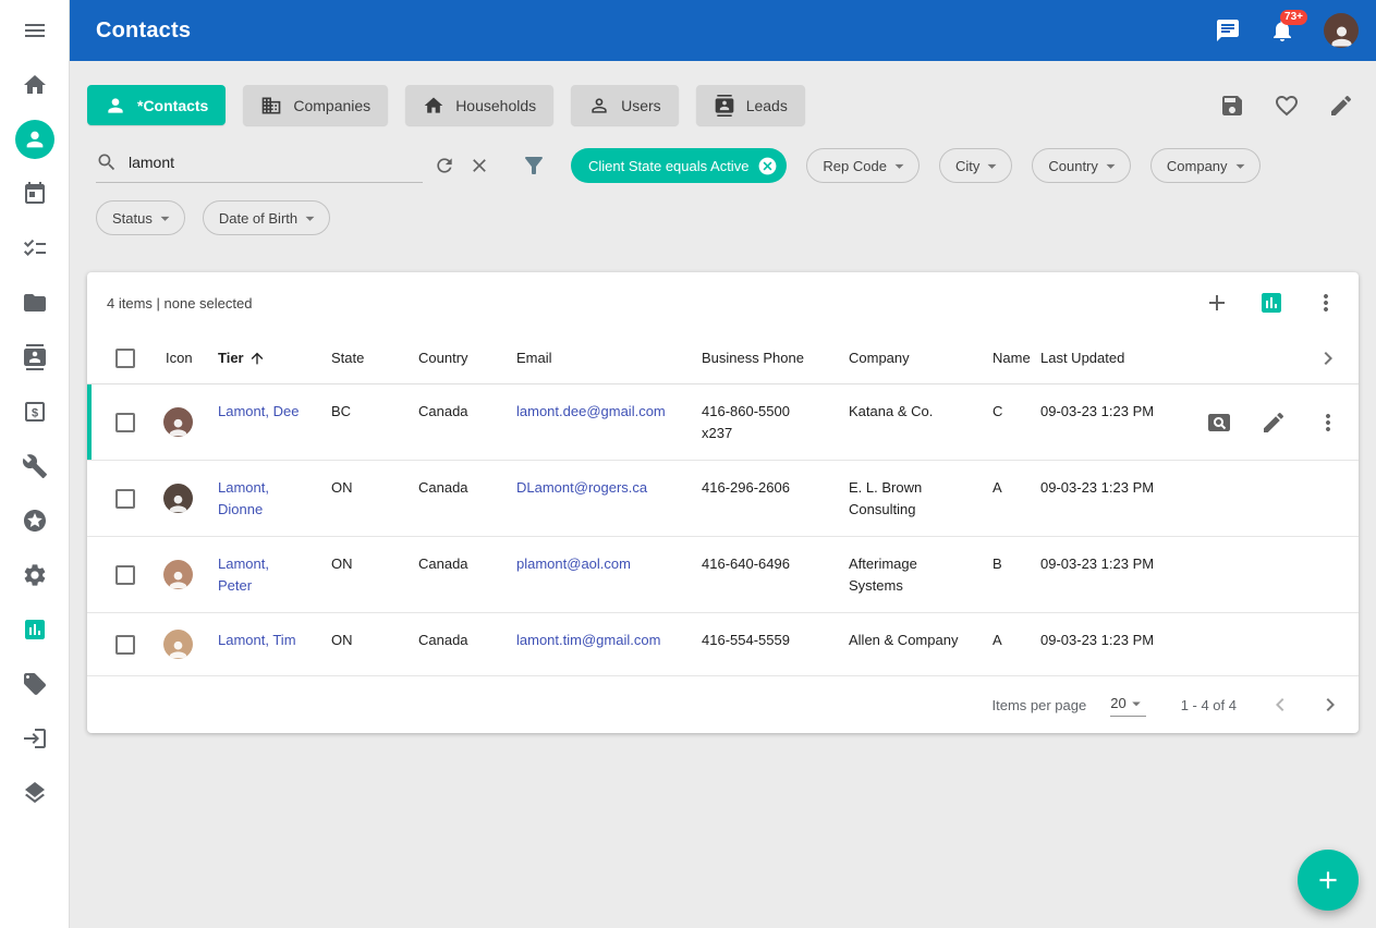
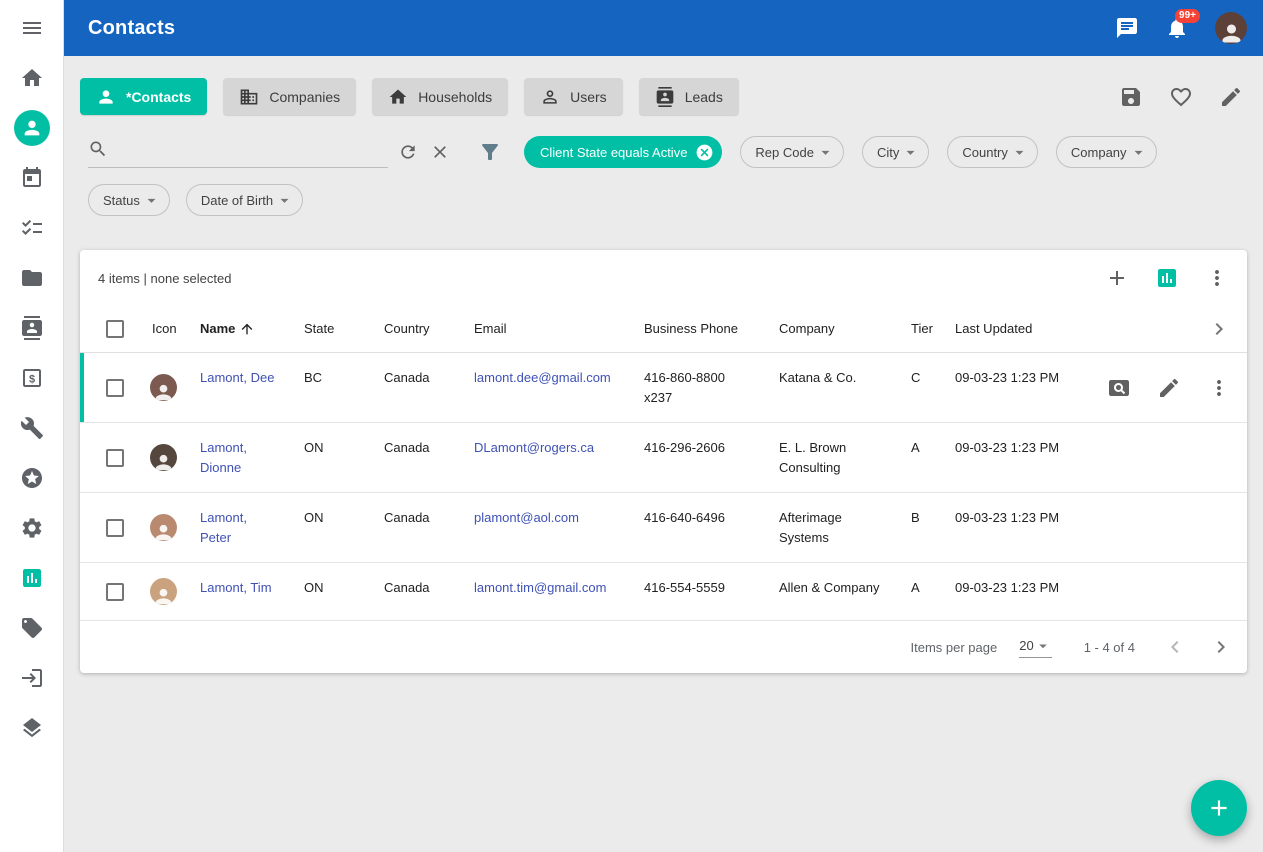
  $
  Contacts
- 73+
+ 99+
  *Contacts
  Companies
  Households
  Users
  Leads
- lamont
  Client State equals Active
  Rep Code
  City
  Country
  Company
  Status
  Date of Birth
  4 items | none selected
  Icon
- Tier
+ Name
  State
  Country
  Email
  Business Phone
  Company
- Name
+ Tier
  Last Updated
  Lamont, Dee
  BC
  Canada
  lamont.dee@gmail.com
- 416-860-5500 x237
+ 416-860-8800 x237
  Katana & Co.
  C
  09-03-23 1:23 PM
  Lamont, Dionne
  ON
  Canada
  DLamont@rogers.ca
  416-296-2606
  E. L. Brown Consulting
  A
  09-03-23 1:23 PM
  Lamont, Peter
  ON
  Canada
  plamont@aol.com
  416-640-6496
  Afterimage Systems
  B
  09-03-23 1:23 PM
  Lamont, Tim
  ON
  Canada
  lamont.tim@gmail.com
  416-554-5559
  Allen & Company
  A
  09-03-23 1:23 PM
  Items per page
  20
  1 - 4 of 4
